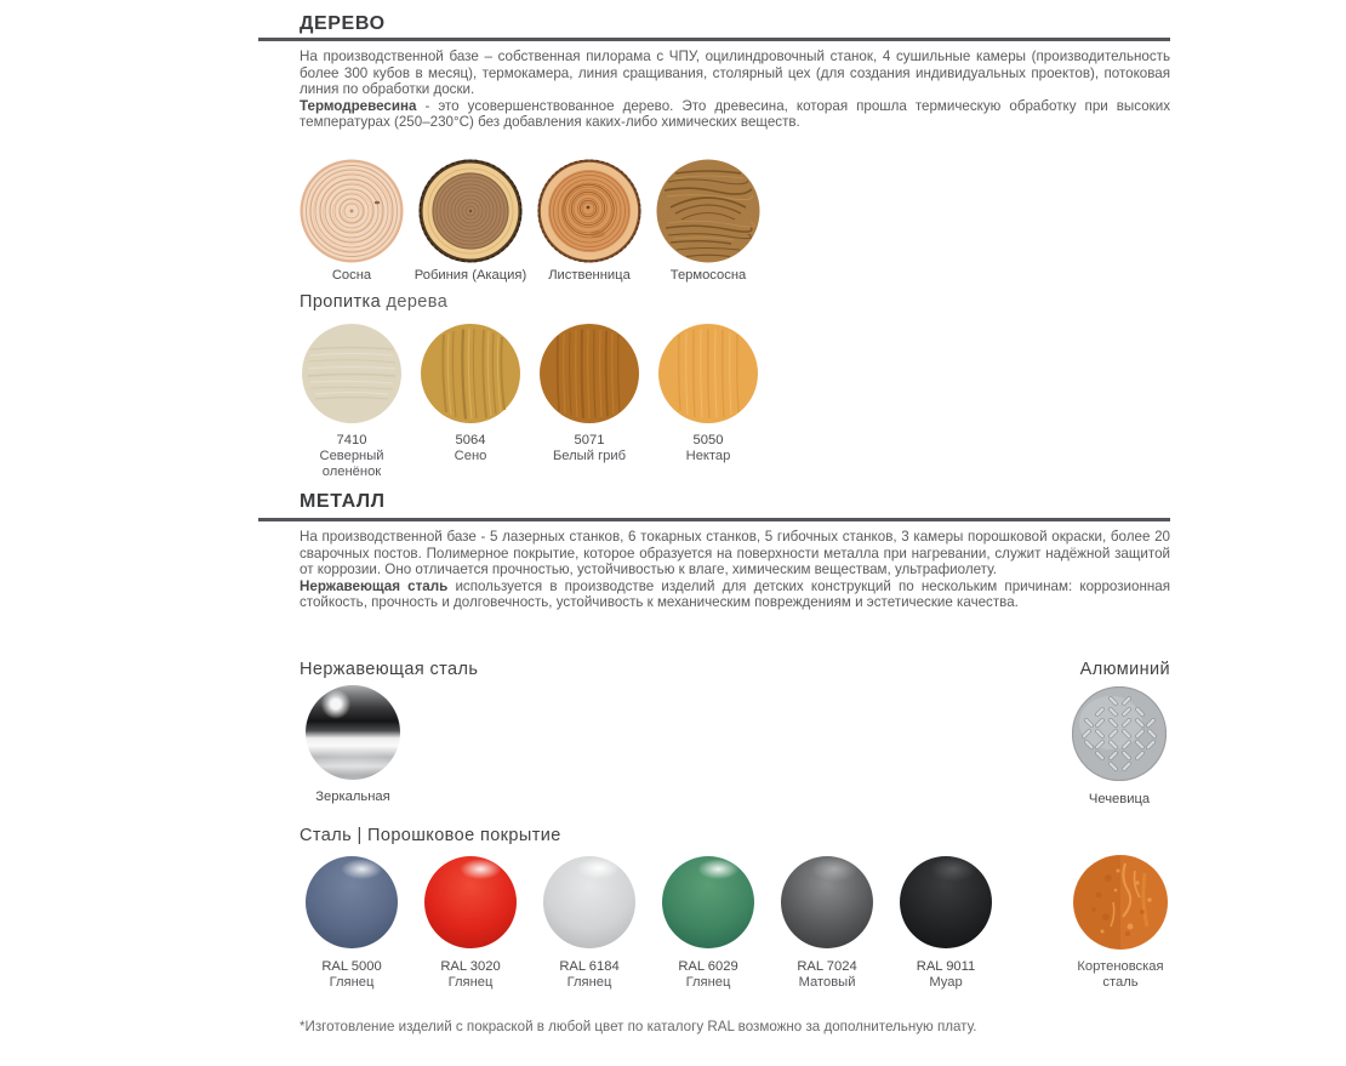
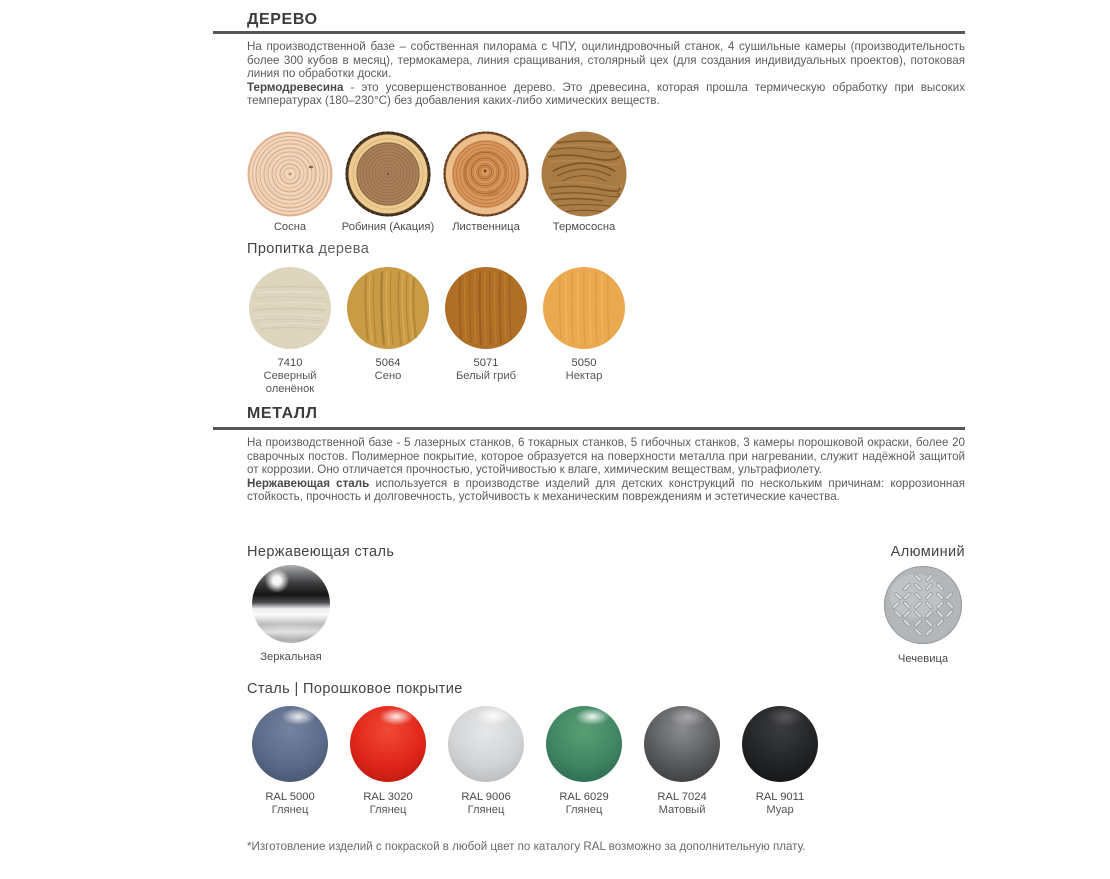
  ДЕРЕВО
  На производственной базе – собственная пилорама с ЧПУ, оцилиндровочный станок, 4 сушильные камеры (производительность более 300 кубов в месяц), термокамера, линия сращивания, столярный цех (для создания индивидуальных проектов), потоковая линия по обработки доски.
- Термодревесина - это усовершенствованное дерево. Это древесина, которая прошла термическую обработку при высоких температурах (250–230°C) без добавления каких-либо химических веществ.
+ Термодревесина - это усовершенствованное дерево. Это древесина, которая прошла термическую обработку при высоких температурах (180–230°C) без добавления каких-либо химических веществ.
  Сосна
  Робиния (Акация)
  Лиственница
  Термососна
  Пропитка дерева
  7410
  Северный оленёнок
  5064
  Сено
  5071
  Белый гриб
  5050
  Нектар
  МЕТАЛЛ
  На производственной базе - 5 лазерных станков, 6 токарных станков, 5 гибочных станков, 3 камеры порошковой окраски, более 20 сварочных постов. Полимерное покрытие, которое образуется на поверхности металла при нагревании, служит надёжной защитой от коррозии. Оно отличается прочностью, устойчивостью к влаге, химическим веществам, ультрафиолету.
  Нержавеющая сталь используется в производстве изделий для детских конструкций по нескольким причинам: коррозионная стойкость, прочность и долговечность, устойчивость к механическим повреждениям и эстетические качества.
  Нержавеющая сталь
  Алюминий
  Зеркальная
  Чечевица
  Сталь | Порошковое покрытие
  RAL 5000
  Глянец
  RAL 3020
  Глянец
- RAL 6184
+ RAL 9006
  Глянец
  RAL 6029
  Глянец
  RAL 7024
  Матовый
  RAL 9011
  Муар
- Кортеновская сталь
  *Изготовление изделий с покраской в любой цвет по каталогу RAL возможно за дополнительную плату.
